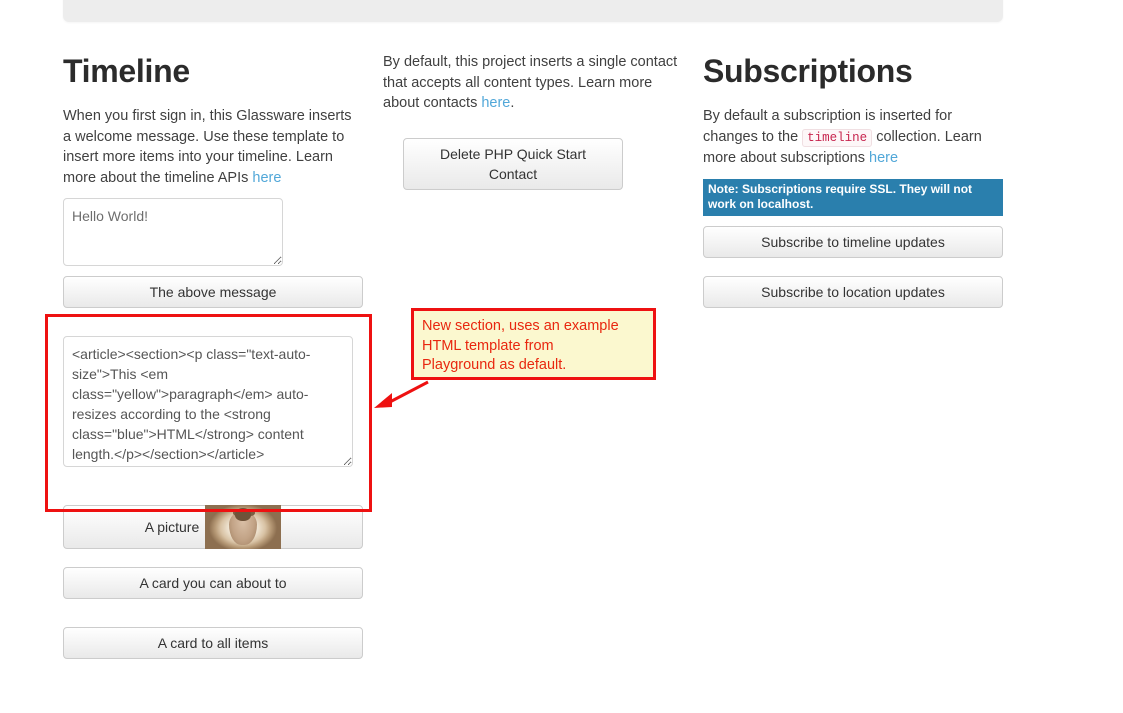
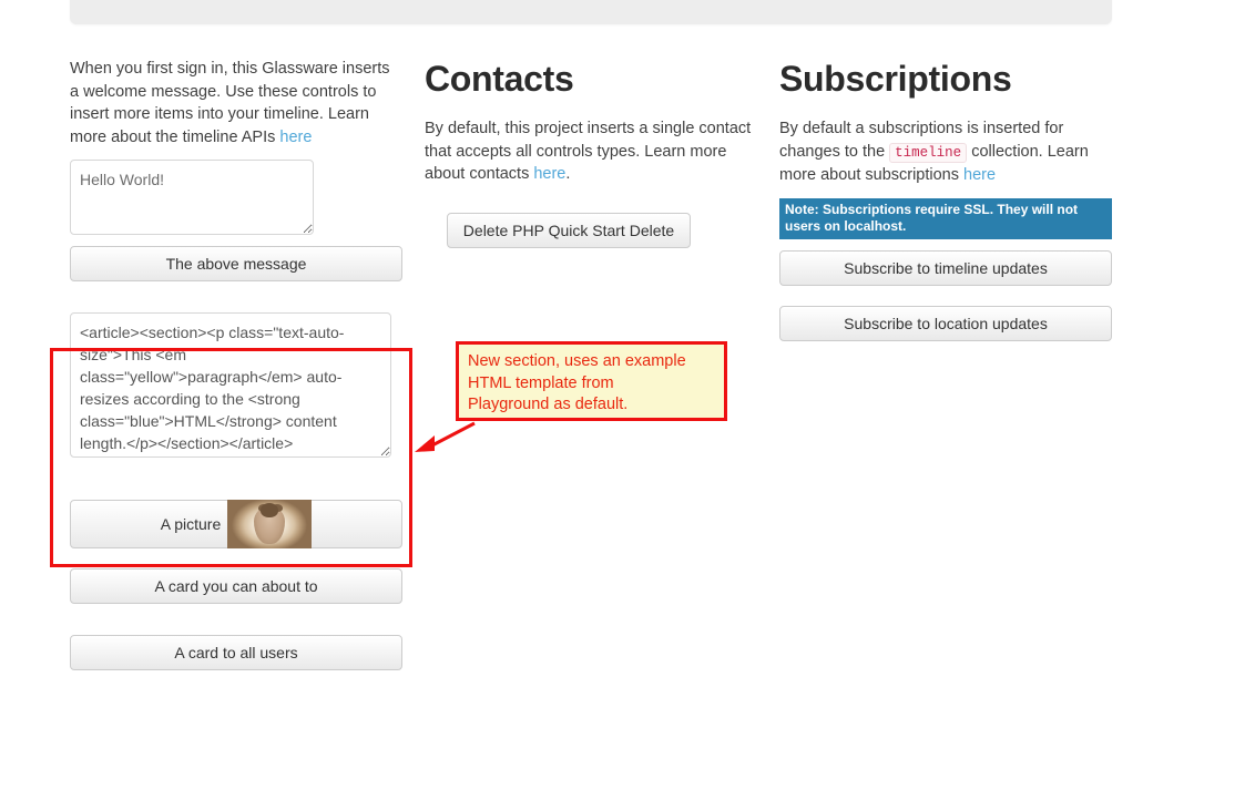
- Timeline
- When you first sign in, this Glassware inserts a welcome message. Use these template to insert more items into your timeline. Learn more about the timeline APIs here
+ When you first sign in, this Glassware inserts a welcome message. Use these controls to insert more items into your timeline. Learn more about the timeline APIs here
  Hello World!
  The above message
  A picture
  A card you can about to
- A card to all items
+ A card to all users
+ Contacts
- By default, this project inserts a single contact that accepts all content types. Learn more about contacts here.
+ By default, this project inserts a single contact that accepts all controls types. Learn more about contacts here.
- Delete PHP Quick Start Contact
+ Delete PHP Quick Start Delete
  Subscriptions
- By default a subscription is inserted for changes to the timeline collection. Learn more about subscriptions here
+ By default a subscriptions is inserted for changes to the timeline collection. Learn more about subscriptions here
- Note: Subscriptions require SSL. They will not work on localhost.
+ Note: Subscriptions require SSL. They will not users on localhost.
  Subscribe to timeline updates
  Subscribe to location updates
  New section, uses an example
  HTML template from
  Playground as default.
